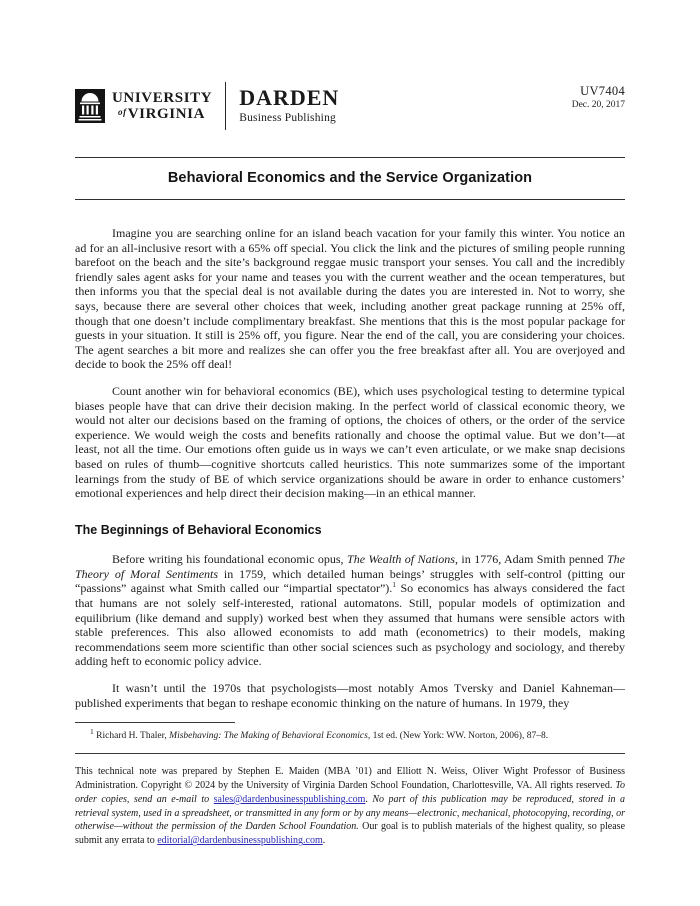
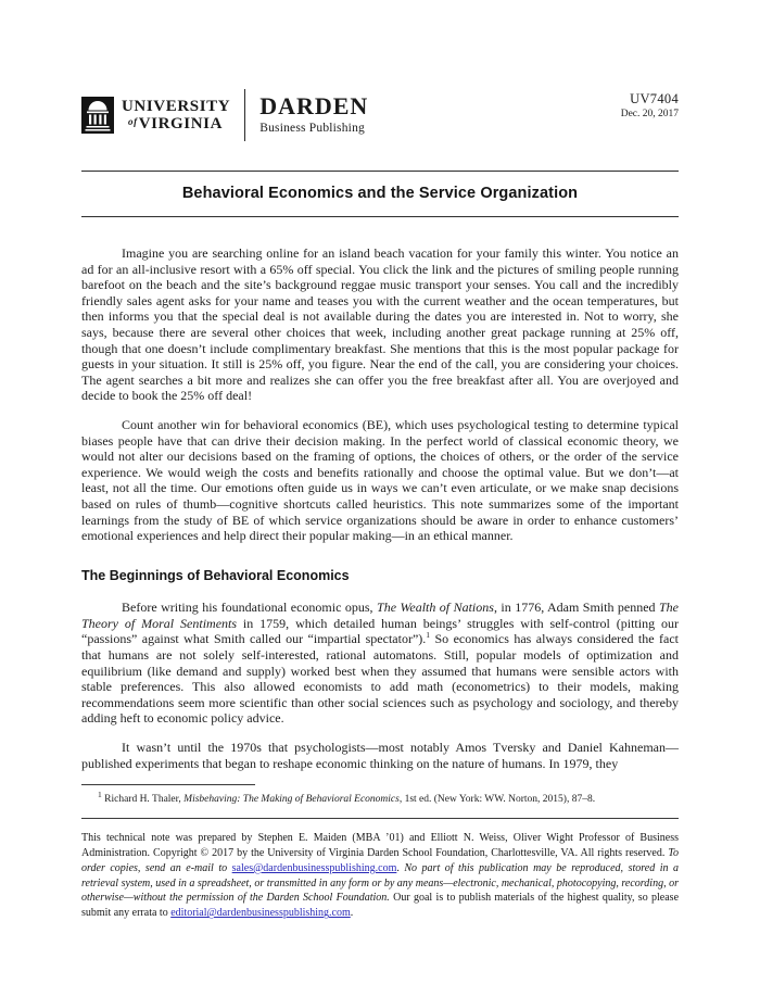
  UNIVERSITY
  of
  VIRGINIA
  DARDEN
  Business Publishing
  UV7404
  Dec. 20, 2017
  Behavioral Economics and the Service Organization
  Imagine you are searching online for an island beach vacation for your family this winter. You notice an ad for an all-inclusive resort with a 65% off special. You click the link and the pictures of smiling people running barefoot on the beach and the site’s background reggae music transport your senses. You call and the incredibly friendly sales agent asks for your name and teases you with the current weather and the ocean temperatures, but then informs you that the special deal is not available during the dates you are interested in. Not to worry, she says, because there are several other choices that week, including another great package running at 25% off, though that one doesn’t include complimentary breakfast. She mentions that this is the most popular package for guests in your situation. It still is 25% off, you figure. Near the end of the call, you are considering your choices. The agent searches a bit more and realizes she can offer you the free breakfast after all. You are overjoyed and decide to book the 25% off deal!
- Count another win for behavioral economics (BE), which uses psychological testing to determine typical biases people have that can drive their decision making. In the perfect world of classical economic theory, we would not alter our decisions based on the framing of options, the choices of others, or the order of the service experience. We would weigh the costs and benefits rationally and choose the optimal value. But we don’t—at least, not all the time. Our emotions often guide us in ways we can’t even articulate, or we make snap decisions based on rules of thumb—cognitive shortcuts called heuristics. This note summarizes some of the important learnings from the study of BE of which service organizations should be aware in order to enhance customers’ emotional experiences and help direct their decision making—in an ethical manner.
+ Count another win for behavioral economics (BE), which uses psychological testing to determine typical biases people have that can drive their decision making. In the perfect world of classical economic theory, we would not alter our decisions based on the framing of options, the choices of others, or the order of the service experience. We would weigh the costs and benefits rationally and choose the optimal value. But we don’t—at least, not all the time. Our emotions often guide us in ways we can’t even articulate, or we make snap decisions based on rules of thumb—cognitive shortcuts called heuristics. This note summarizes some of the important learnings from the study of BE of which service organizations should be aware in order to enhance customers’ emotional experiences and help direct their popular making—in an ethical manner.
  The Beginnings of Behavioral Economics
  Before writing his foundational economic opus, The Wealth of Nations, in 1776, Adam Smith penned The Theory of Moral Sentiments in 1759, which detailed human beings’ struggles with self-control (pitting our “passions” against what Smith called our “impartial spectator”).1 So economics has always considered the fact that humans are not solely self-interested, rational automatons. Still, popular models of optimization and equilibrium (like demand and supply) worked best when they assumed that humans were sensible actors with stable preferences. This also allowed economists to add math (econometrics) to their models, making recommendations seem more scientific than other social sciences such as psychology and sociology, and thereby adding heft to economic policy advice.
  It wasn’t until the 1970s that psychologists—most notably Amos Tversky and Daniel Kahneman—published experiments that began to reshape economic thinking on the nature of humans. In 1979, they
- 1 Richard H. Thaler, Misbehaving: The Making of Behavioral Economics, 1st ed. (New York: WW. Norton, 2006), 87–8.
+ 1 Richard H. Thaler, Misbehaving: The Making of Behavioral Economics, 1st ed. (New York: WW. Norton, 2015), 87–8.
- This technical note was prepared by Stephen E. Maiden (MBA ’01) and Elliott N. Weiss, Oliver Wight Professor of Business Administration. Copyright © 2024 by the University of Virginia Darden School Foundation, Charlottesville, VA. All rights reserved. To order copies, send an e-mail to sales@dardenbusinesspublishing.com. No part of this publication may be reproduced, stored in a retrieval system, used in a spreadsheet, or transmitted in any form or by any means—electronic, mechanical, photocopying, recording, or otherwise—without the permission of the Darden School Foundation. Our goal is to publish materials of the highest quality, so please submit any errata to editorial@dardenbusinesspublishing.com.
+ This technical note was prepared by Stephen E. Maiden (MBA ’01) and Elliott N. Weiss, Oliver Wight Professor of Business Administration. Copyright © 2017 by the University of Virginia Darden School Foundation, Charlottesville, VA. All rights reserved. To order copies, send an e-mail to sales@dardenbusinesspublishing.com. No part of this publication may be reproduced, stored in a retrieval system, used in a spreadsheet, or transmitted in any form or by any means—electronic, mechanical, photocopying, recording, or otherwise—without the permission of the Darden School Foundation. Our goal is to publish materials of the highest quality, so please submit any errata to editorial@dardenbusinesspublishing.com.
